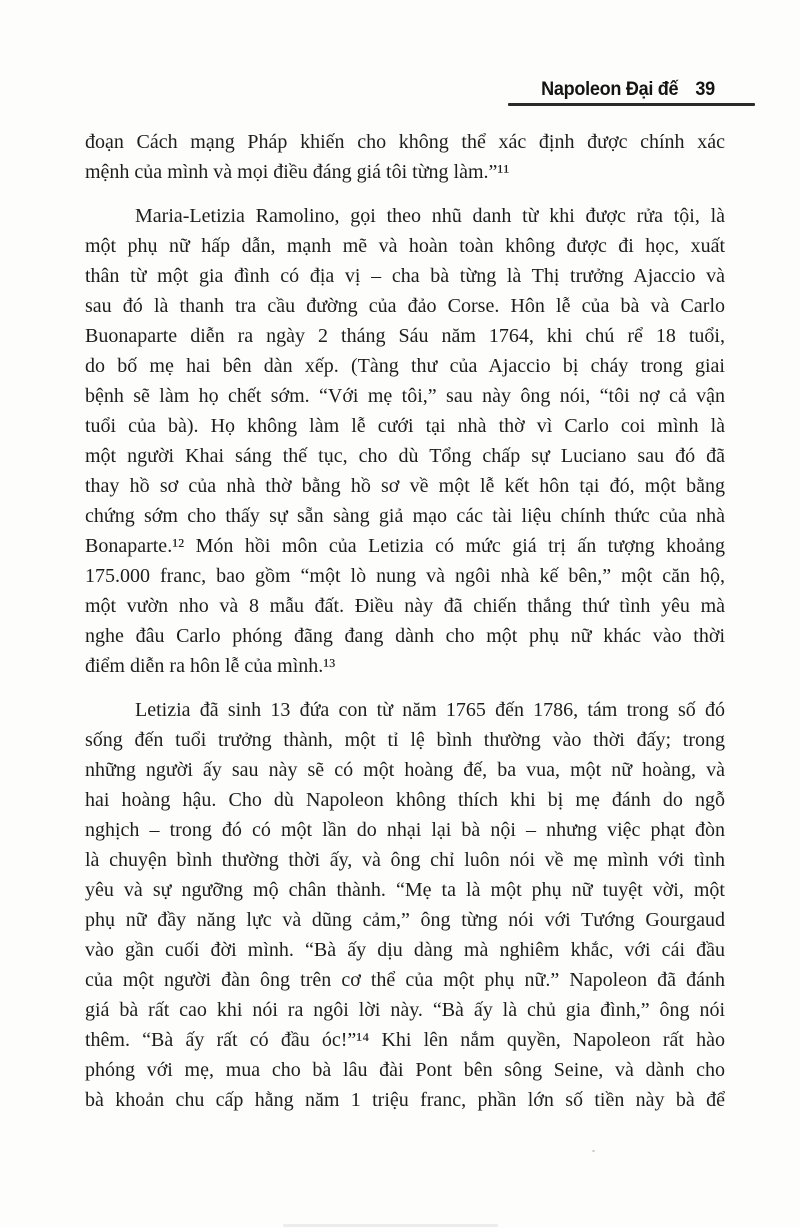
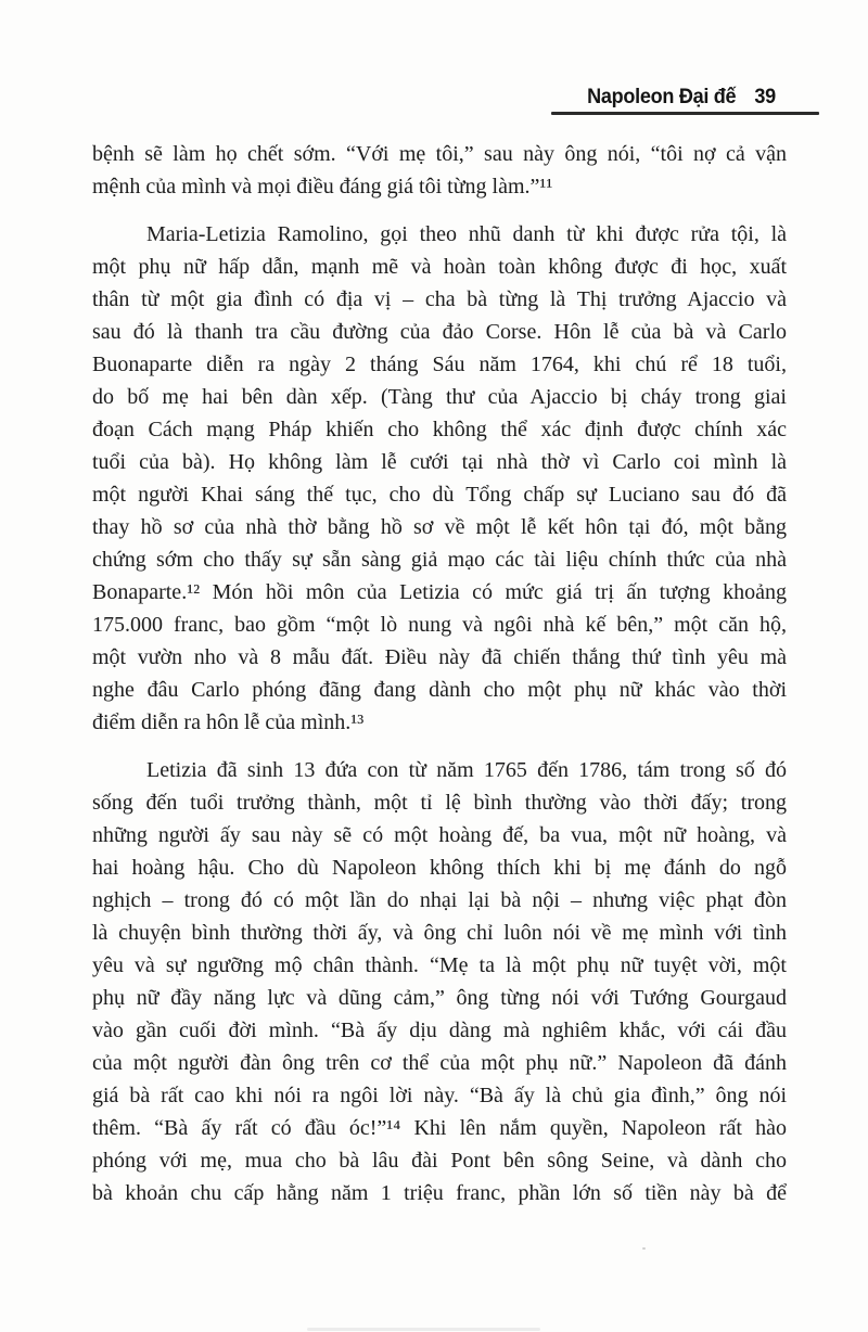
  Napoleon Đại đế 39
- đoạn Cách mạng Pháp khiến cho không thể xác định được chính xác
+ bệnh sẽ làm họ chết sớm. “Với mẹ tôi,” sau này ông nói, “tôi nợ cả vận
  mệnh của mình và mọi điều đáng giá tôi từng làm.”¹¹
  Maria-Letizia Ramolino, gọi theo nhũ danh từ khi được rửa tội, là
  một phụ nữ hấp dẫn, mạnh mẽ và hoàn toàn không được đi học, xuất
  thân từ một gia đình có địa vị – cha bà từng là Thị trưởng Ajaccio và
  sau đó là thanh tra cầu đường của đảo Corse. Hôn lễ của bà và Carlo
  Buonaparte diễn ra ngày 2 tháng Sáu năm 1764, khi chú rể 18 tuổi,
  do bố mẹ hai bên dàn xếp. (Tàng thư của Ajaccio bị cháy trong giai
- bệnh sẽ làm họ chết sớm. “Với mẹ tôi,” sau này ông nói, “tôi nợ cả vận
+ đoạn Cách mạng Pháp khiến cho không thể xác định được chính xác
  tuổi của bà). Họ không làm lễ cưới tại nhà thờ vì Carlo coi mình là
  một người Khai sáng thế tục, cho dù Tổng chấp sự Luciano sau đó đã
  thay hồ sơ của nhà thờ bằng hồ sơ về một lễ kết hôn tại đó, một bằng
  chứng sớm cho thấy sự sẵn sàng giả mạo các tài liệu chính thức của nhà
  Bonaparte.¹² Món hồi môn của Letizia có mức giá trị ấn tượng khoảng
  175.000 franc, bao gồm “một lò nung và ngôi nhà kế bên,” một căn hộ,
  một vườn nho và 8 mẫu đất. Điều này đã chiến thắng thứ tình yêu mà
  nghe đâu Carlo phóng đãng đang dành cho một phụ nữ khác vào thời
  điểm diễn ra hôn lễ của mình.¹³
  Letizia đã sinh 13 đứa con từ năm 1765 đến 1786, tám trong số đó
  sống đến tuổi trưởng thành, một tỉ lệ bình thường vào thời đấy; trong
  những người ấy sau này sẽ có một hoàng đế, ba vua, một nữ hoàng, và
  hai hoàng hậu. Cho dù Napoleon không thích khi bị mẹ đánh do ngỗ
  nghịch – trong đó có một lần do nhại lại bà nội – nhưng việc phạt đòn
  là chuyện bình thường thời ấy, và ông chỉ luôn nói về mẹ mình với tình
  yêu và sự ngưỡng mộ chân thành. “Mẹ ta là một phụ nữ tuyệt vời, một
  phụ nữ đầy năng lực và dũng cảm,” ông từng nói với Tướng Gourgaud
  vào gần cuối đời mình. “Bà ấy dịu dàng mà nghiêm khắc, với cái đầu
  của một người đàn ông trên cơ thể của một phụ nữ.” Napoleon đã đánh
  giá bà rất cao khi nói ra ngôi lời này. “Bà ấy là chủ gia đình,” ông nói
  thêm. “Bà ấy rất có đầu óc!”¹⁴ Khi lên nắm quyền, Napoleon rất hào
  phóng với mẹ, mua cho bà lâu đài Pont bên sông Seine, và dành cho
  bà khoản chu cấp hằng năm 1 triệu franc, phần lớn số tiền này bà để
